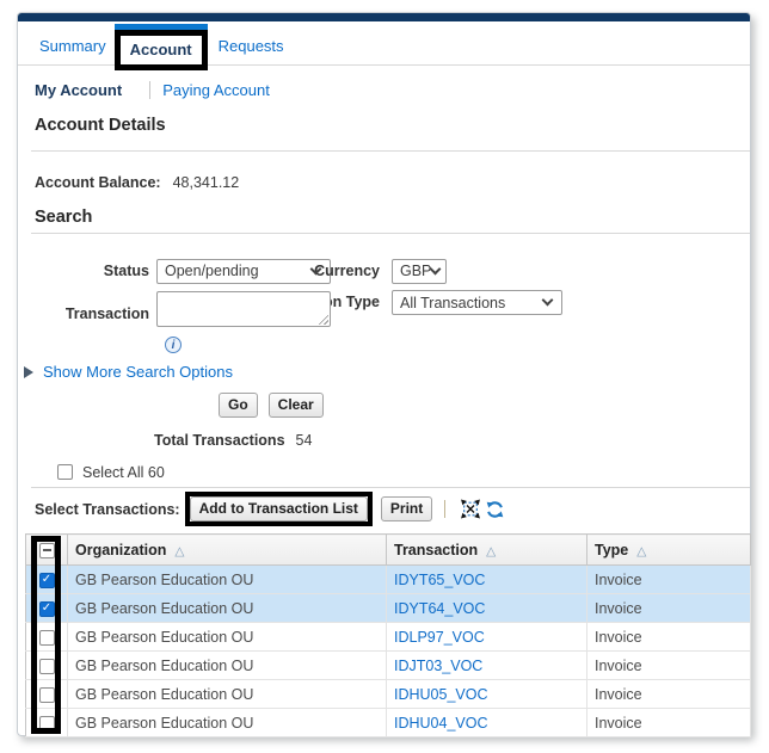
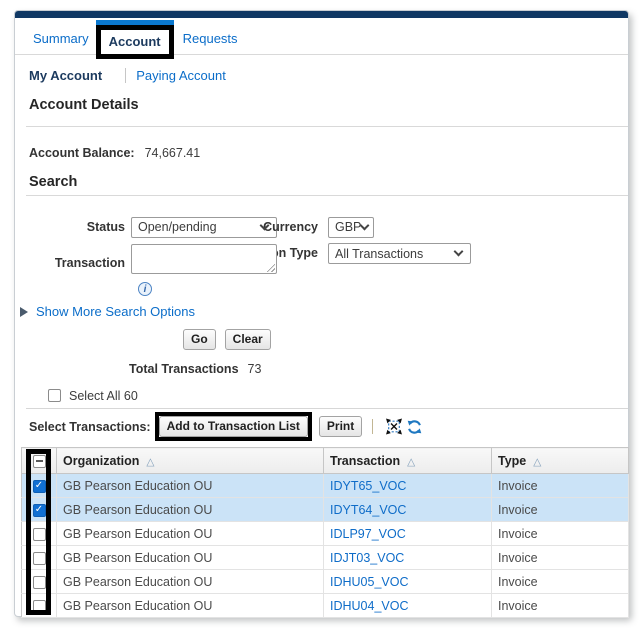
  Summary
  Account
  Requests
  My Account
  Paying Account
  Account Details
  Account Balance:
- 48,341.12
+ 74,667.41
  Search
  Status
  Open/pending
  Currency
  GBP
  Transaction
  All Transactions
  i
  Show More Search Options
  Go
  Clear
  Total Transactions
- 54
+ 73
  Select All 60
  Select Transactions:
  Add to Transaction List
  Print
  	Organization △	Transaction △	Type △
  ✓	GB Pearson Education OU	IDYT65_VOC	Invoice
  ✓	GB Pearson Education OU	IDYT64_VOC	Invoice
  	GB Pearson Education OU	IDLP97_VOC	Invoice
  	GB Pearson Education OU	IDJT03_VOC	Invoice
  	GB Pearson Education OU	IDHU05_VOC	Invoice
  	GB Pearson Education OU	IDHU04_VOC	Invoice
